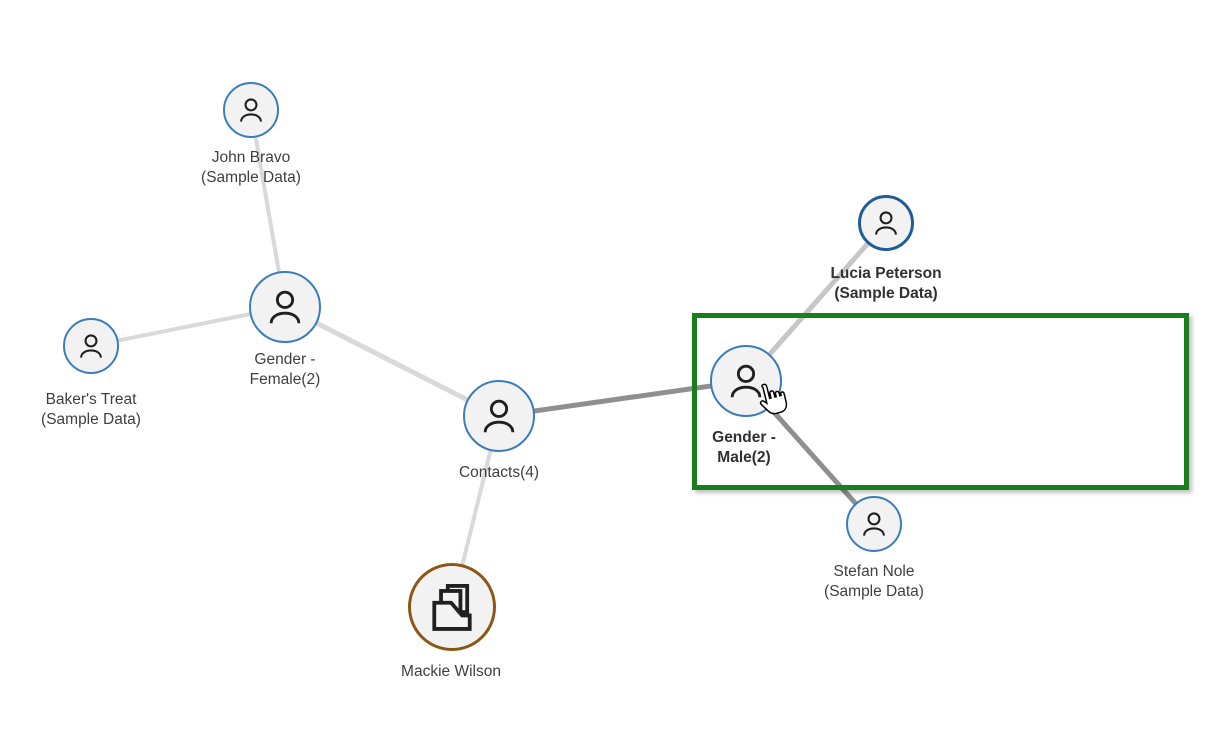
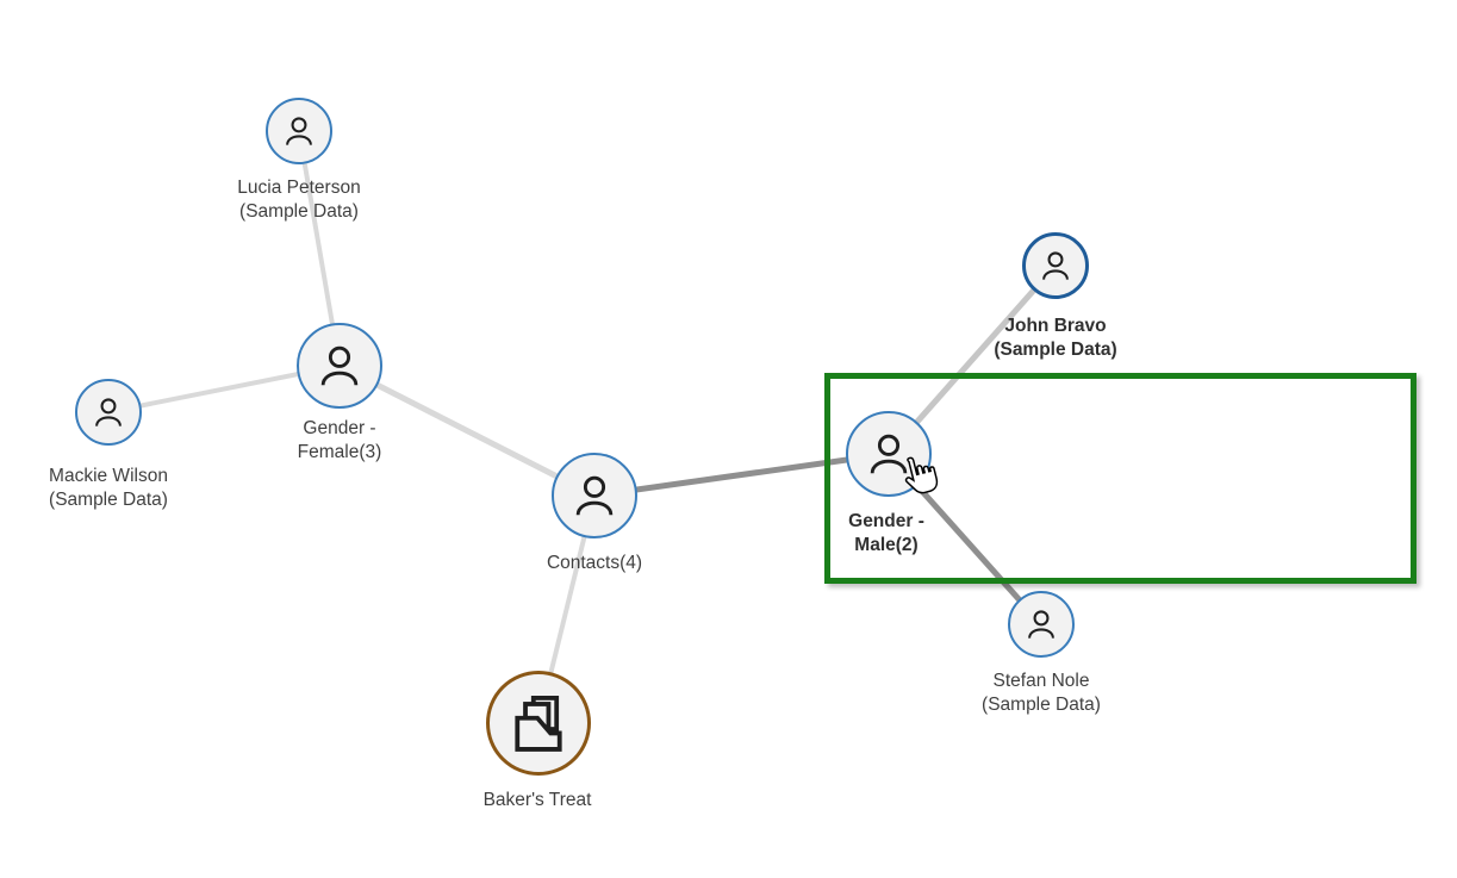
- John Bravo
+ Lucia Peterson
  (Sample Data)
  Gender -
- Female(2)
+ Female(3)
- Baker's Treat
+ Mackie Wilson
  (Sample Data)
  Contacts(4)
- Mackie Wilson
+ Baker's Treat
  Gender -
  Male(2)
- Lucia Peterson
+ John Bravo
  (Sample Data)
  Stefan Nole
  (Sample Data)
